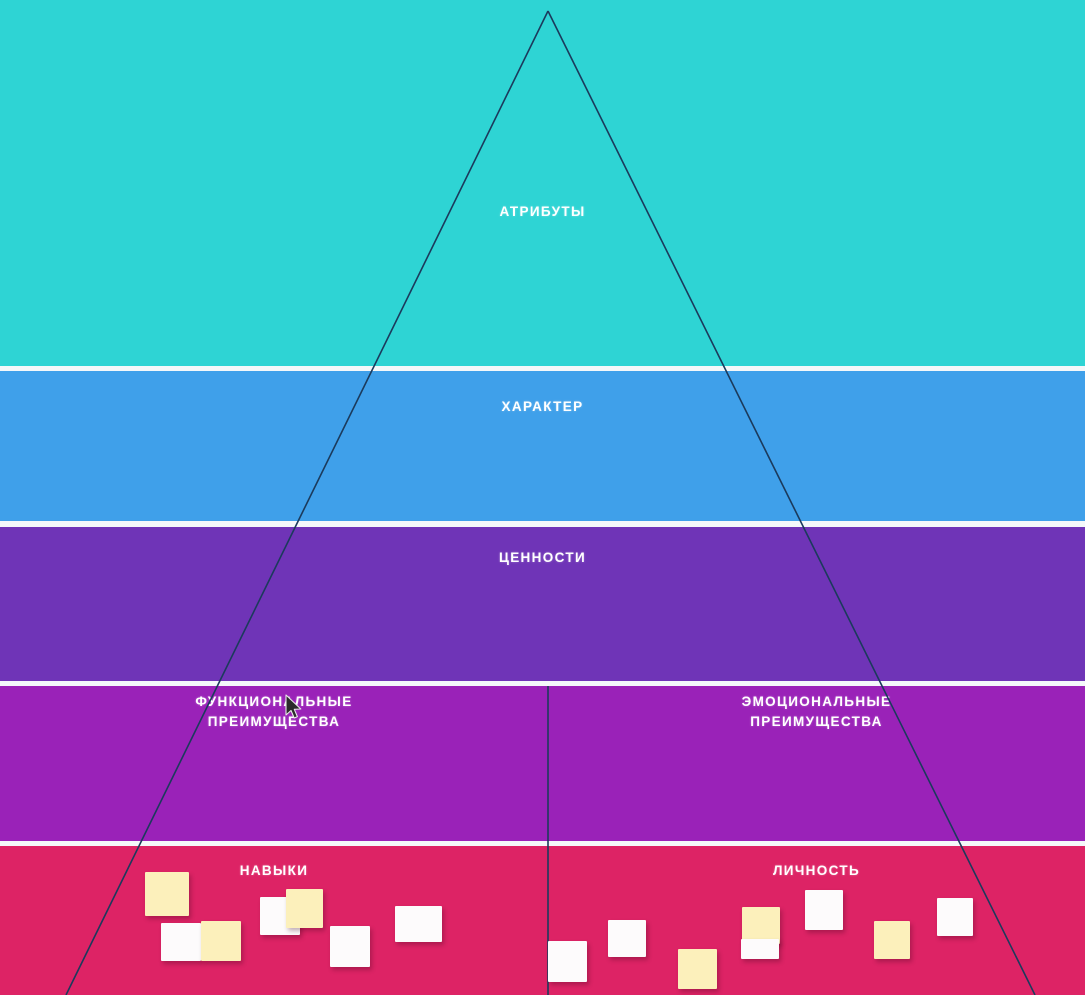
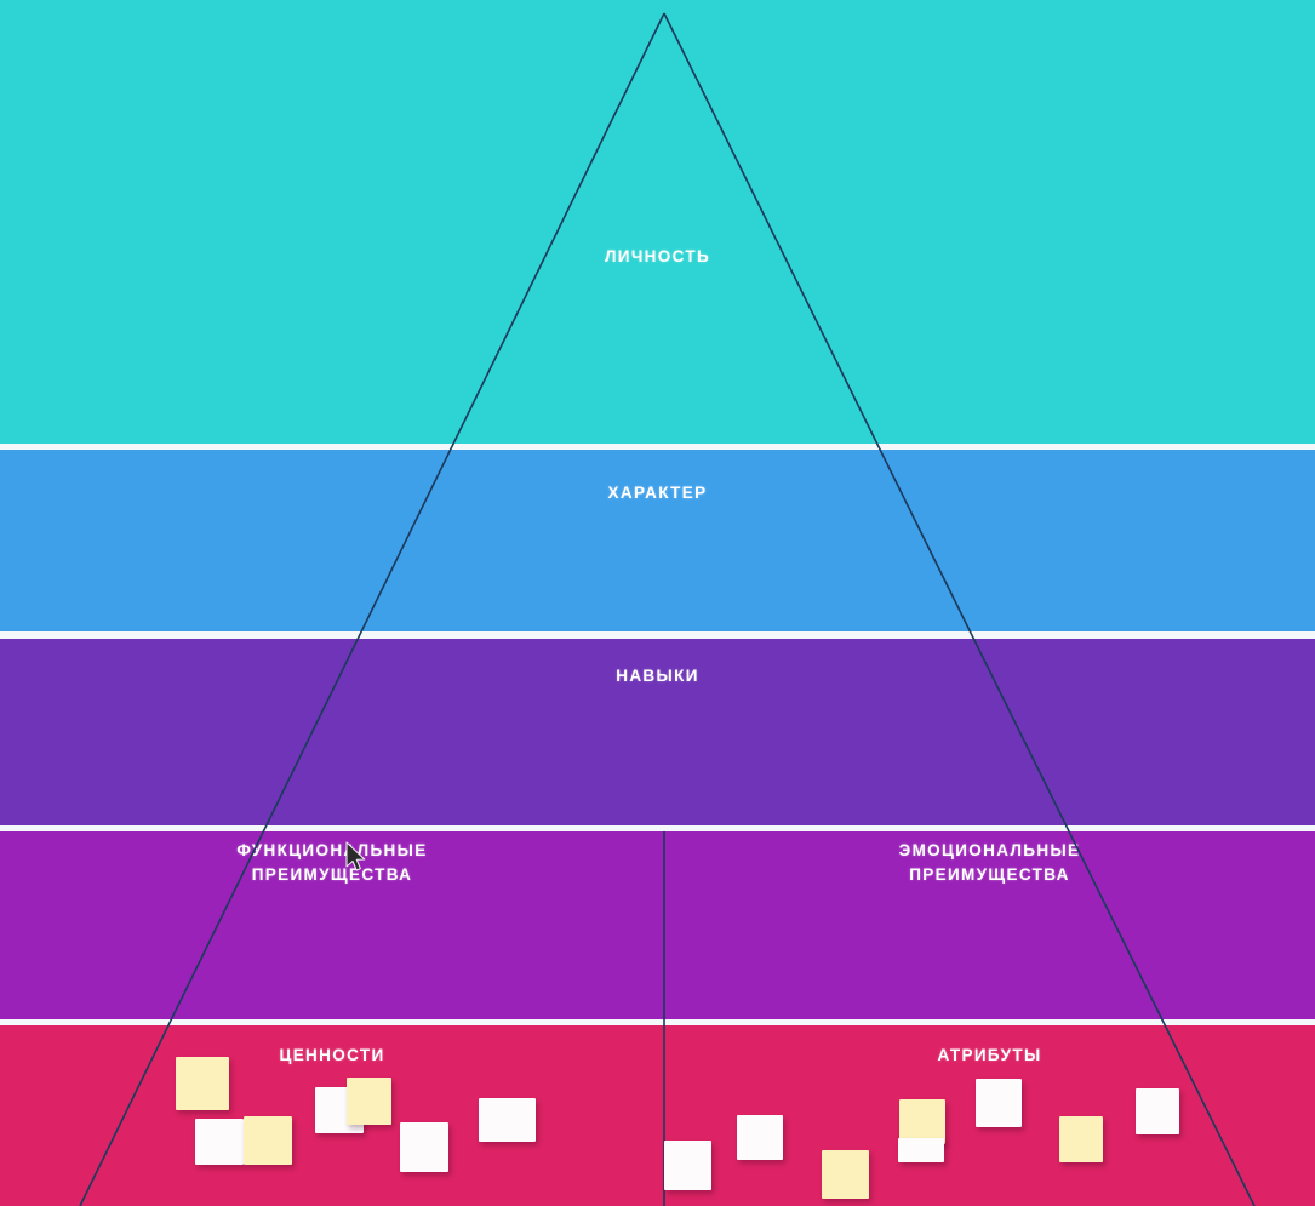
- АТРИБУТЫ
+ ЛИЧНОСТЬ
  ХАРАКТЕР
- ЦЕННОСТИ
+ НАВЫКИ
  ФУНКЦИОНЛЬНЫЕ
  ПРЕИМУЩЕСТВА
  ЭМОЦИОНАЛЬНЫЕ
  ПРЕИМУЩЕСТВА
- НАВЫКИ
+ ЦЕННОСТИ
- ЛИЧНОСТЬ
+ АТРИБУТЫ
